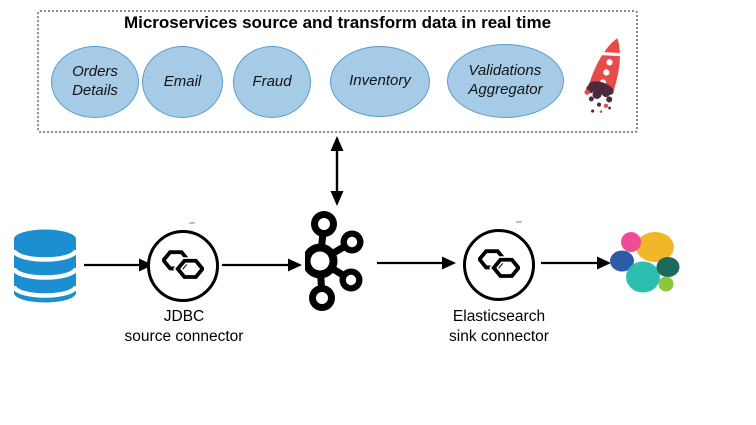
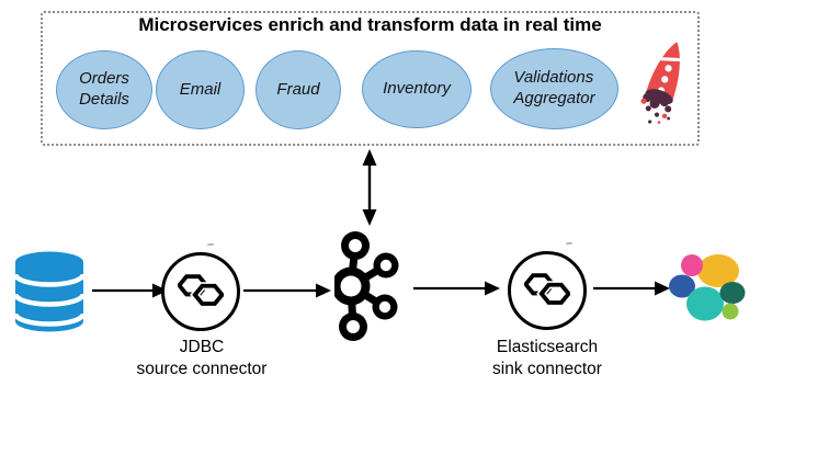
- Microservices source and transform data in real time
+ Microservices enrich and transform data in real time
  Orders
  Details
  Email
  Fraud
  Inventory
  Validations
  Aggregator
  JDBC
  source connector
  Elasticsearch
  sink connector
